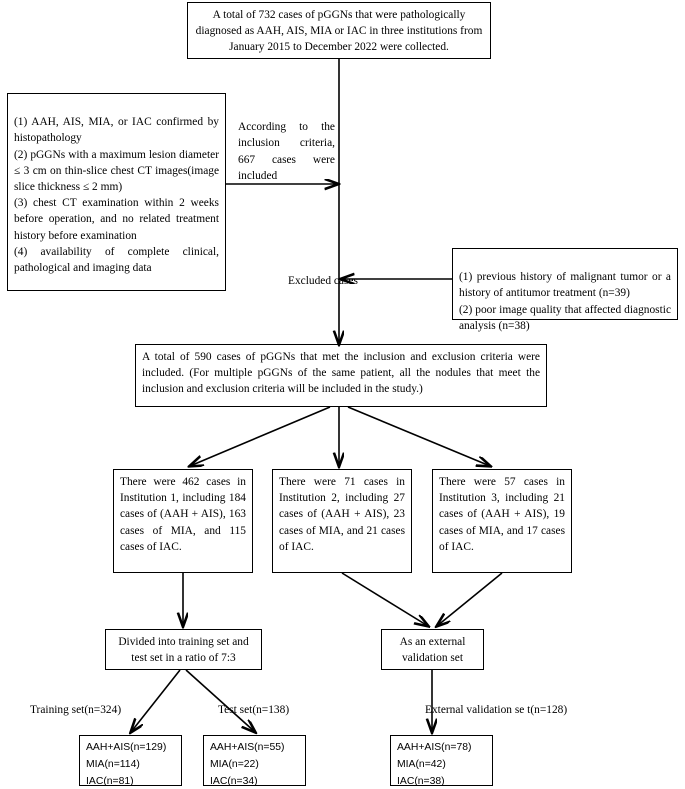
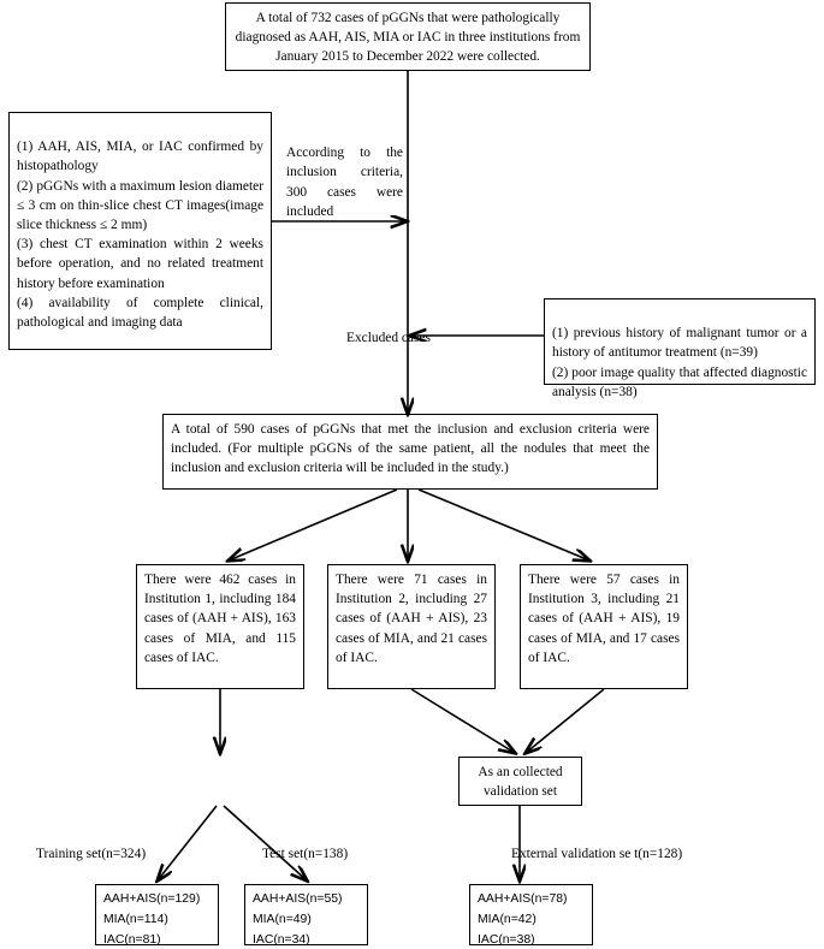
  A total of 732 cases of pGGNs that were pathologically diagnosed as AAH, AIS, MIA or IAC in three institutions from January 2015 to December 2022 were collected.
  (1) AAH, AIS, MIA, or IAC confirmed by histopathology
  (2) pGGNs with a maximum lesion diameter ≤ 3 cm on thin-slice chest CT images(image slice thickness ≤ 2 mm)
  (3) chest CT examination within 2 weeks before operation, and no related treatment history before examination
  (4) availability of complete clinical, pathological and imaging data
  (1) previous history of malignant tumor or a history of antitumor treatment (n=39)
  (2) poor image quality that affected diagnostic analysis (n=38)
  A total of 590 cases of pGGNs that met the inclusion and exclusion criteria were included. (For multiple pGGNs of the same patient, all the nodules that meet the inclusion and exclusion criteria will be included in the study.)
  There were 462 cases in Institution 1, including 184 cases of (AAH + AIS), 163 cases of MIA, and 115 cases of IAC.
  There were 71 cases in Institution 2, including 27 cases of (AAH + AIS), 23 cases of MIA, and 21 cases of IAC.
  There were 57 cases in Institution 3, including 21 cases of (AAH + AIS), 19 cases of MIA, and 17 cases of IAC.
- Divided into training set and test set in a ratio of 7:3
- As an external validation set
+ As an collected validation set
  AAH+AIS(n=129)
  MIA(n=114)
  IAC(n=81)
  AAH+AIS(n=55)
- MIA(n=22)
+ MIA(n=49)
  IAC(n=34)
  AAH+AIS(n=78)
  MIA(n=42)
  IAC(n=38)
- According to the inclusion criteria, 667 cases were included
+ According to the inclusion criteria, 300 cases were included
  Excluded cases
  Training set(n=324)
  Tet set(n=138)
  External validation se t(n=128)
